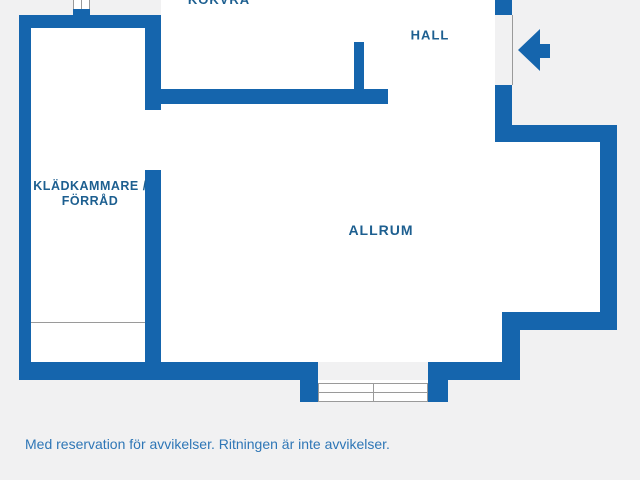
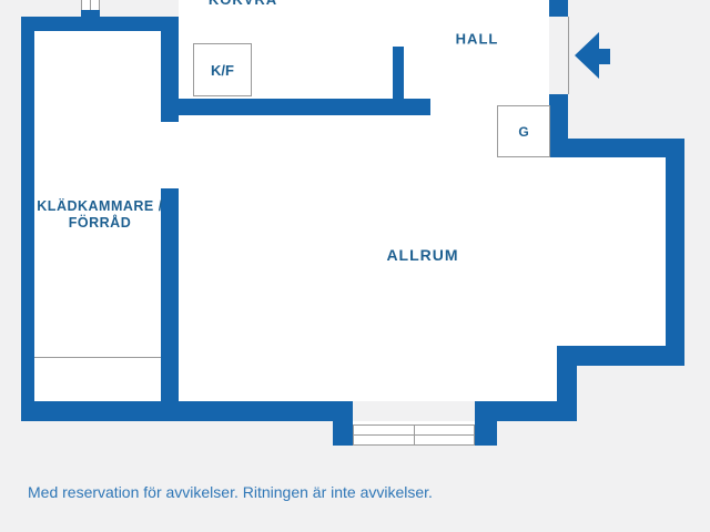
+ K/F
+ G
  HALL
  KLÄDKAMMARE /
  FÖRRÅD
  ALLRUM
  Med reservation för avvikelser. Ritningen är inte avvikelser.
